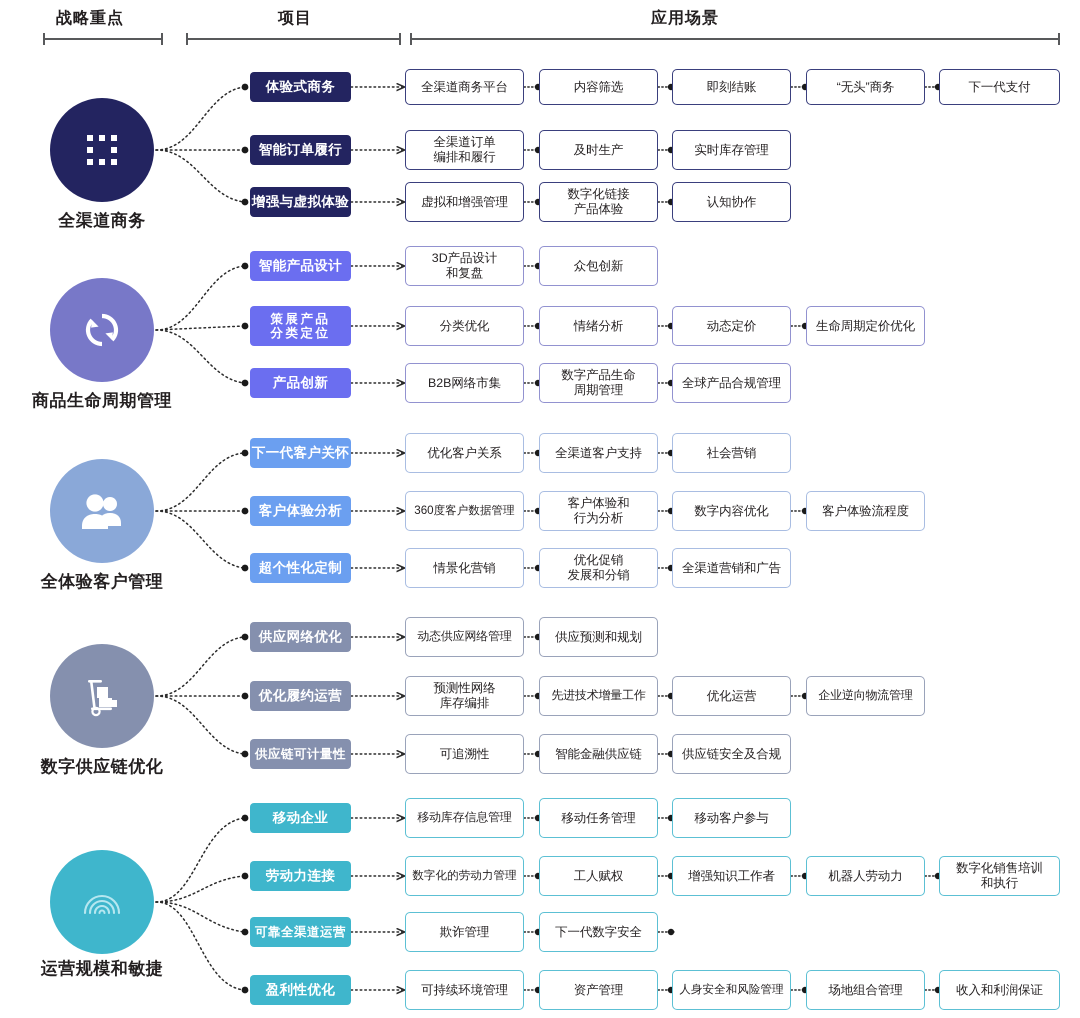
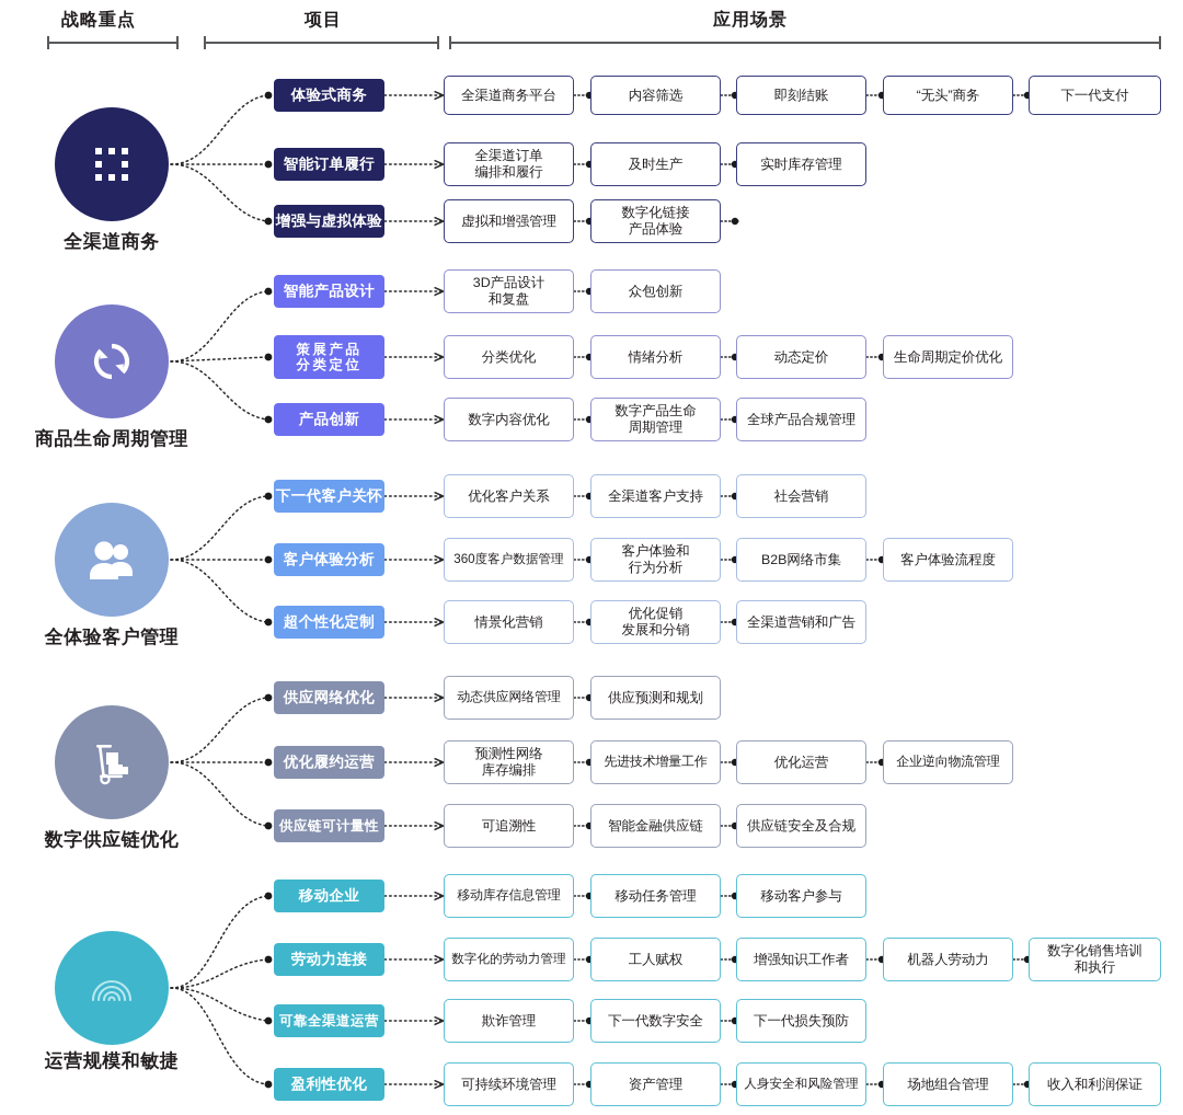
  战略重点
  项目
  应用场景
  全渠道商务
  体验式商务
  智能订单履行
  增强与虚拟体验
  全渠道商务平台
  内容筛选
  即刻结账
  “无头”商务
  下一代支付
  全渠道订单
  编排和履行
  及时生产
  实时库存管理
  虚拟和增强管理
  数字化链接
  产品体验
- 认知协作
  商品生命周期管理
  智能产品设计
  策展产品
  分类定位
  产品创新
  3D产品设计
  和复盘
  众包创新
  分类优化
  情绪分析
  动态定价
  生命周期定价优化
- B2B网络市集
+ 数字内容优化
  数字产品生命
  周期管理
  全球产品合规管理
  全体验客户管理
  下一代客户关怀
  客户体验分析
  超个性化定制
  优化客户关系
  全渠道客户支持
  社会营销
  360度客户数据管理
  客户体验和
  行为分析
- 数字内容优化
+ B2B网络市集
  客户体验流程度
  情景化营销
  优化促销
  发展和分销
  全渠道营销和广告
  数字供应链优化
  供应网络优化
  优化履约运营
  供应链可计量性
  动态供应网络管理
  供应预测和规划
  预测性网络
  库存编排
  先进技术增量工作
  优化运营
  企业逆向物流管理
  可追溯性
  智能金融供应链
  供应链安全及合规
  运营规模和敏捷
  移动企业
  劳动力连接
  可靠全渠道运营
  盈利性优化
  移动库存信息管理
  移动任务管理
  移动客户参与
  数字化的劳动力管理
  工人赋权
  增强知识工作者
  机器人劳动力
  数字化销售培训
  和执行
  欺诈管理
  下一代数字安全
+ 下一代损失预防
  可持续环境管理
  资产管理
  人身安全和风险管理
  场地组合管理
  收入和利润保证
